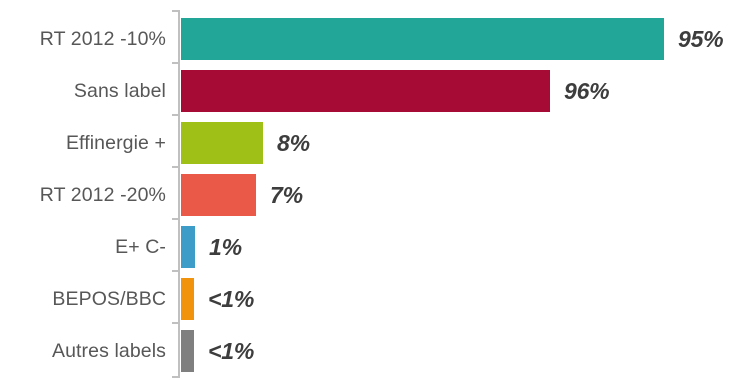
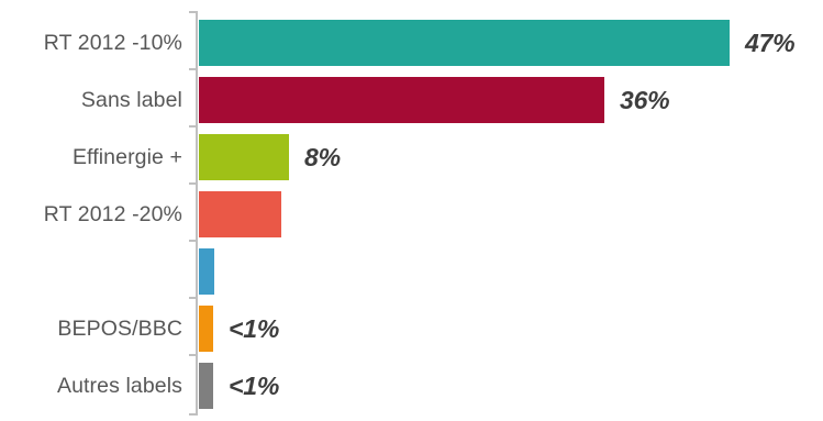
  RT 2012 -10%
- 95%
+ 47%
  Sans label
- 96%
+ 36%
  Effinergie +
  8%
  RT 2012 -20%
- 7%
- E+ C-
- 1%
  BEPOS/BBC
  <1%
  Autres labels
  <1%
